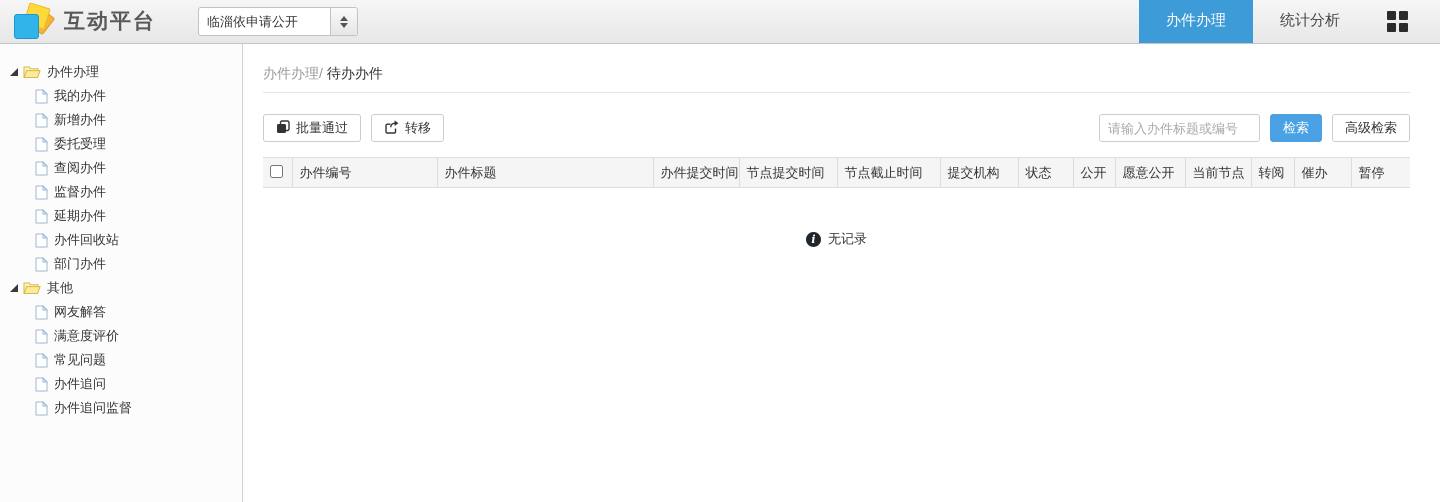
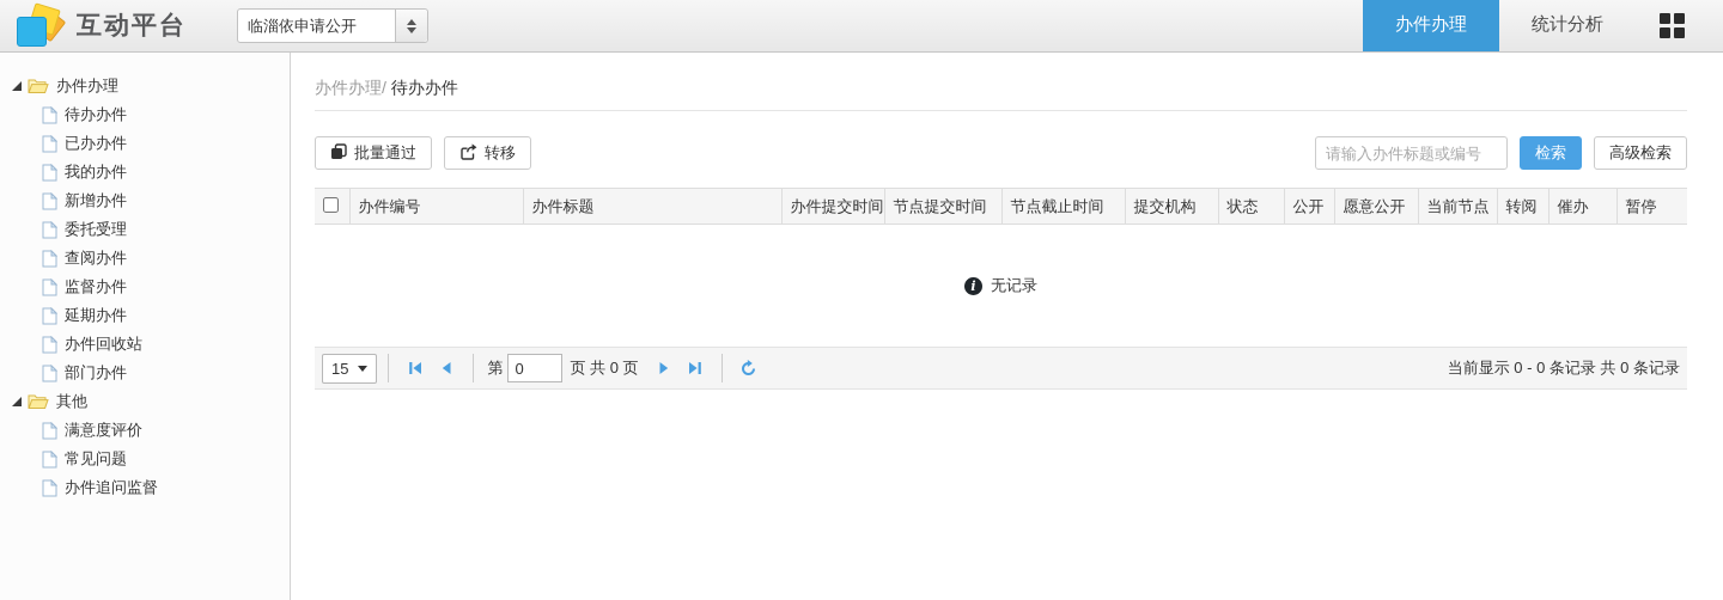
  互动平台
  临淄依申请公开
  办件办理
  统计分析
  办件办理
+ 待办办件
+ 已办办件
  我的办件
  新增办件
  委托受理
  查阅办件
  监督办件
  延期办件
  办件回收站
  部门办件
  其他
- 网友解答
  满意度评价
  常见问题
- 办件追问
  办件追问监督
  办件办理/ 待办办件
  批量通过
  转移
  请输入办件标题或编号
  检索
  高级检索
  	办件编号	办件标题	办件提交时间	节点提交时间	节点截止时间	提交机构	状态	公开	愿意公开	当前节点	转阅	催办	暂停
  i
  无记录
+ 15
+ 第
+ 0
+ 页 共 0 页
+ 当前显示 0 - 0 条记录 共 0 条记录
